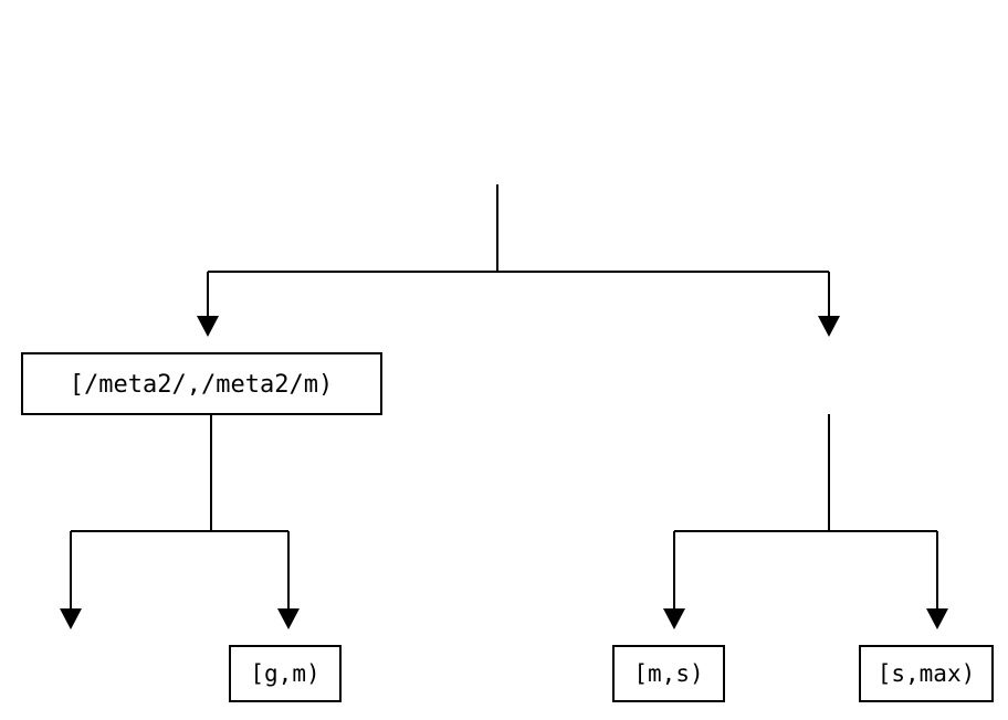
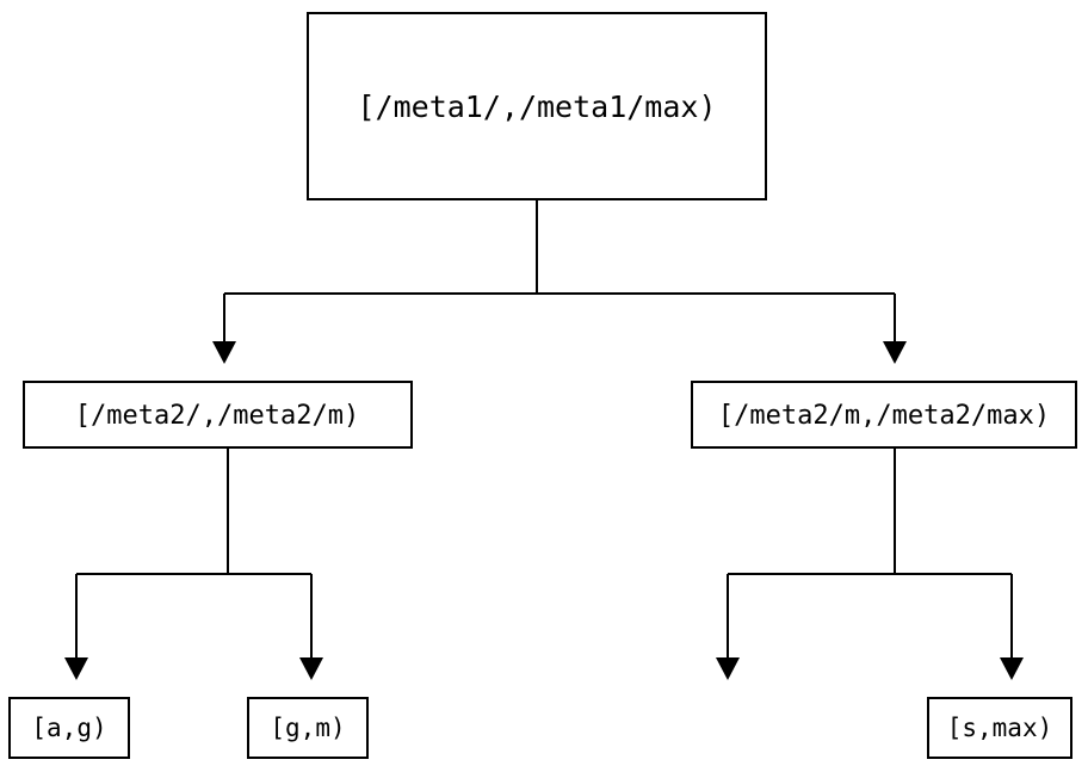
+ [/meta1/,/meta1/max)
  [/meta2/,/meta2/m)
+ [/meta2/m,/meta2/max)
+ [a,g)
  [g,m)
- [m,s)
  [s,max)
